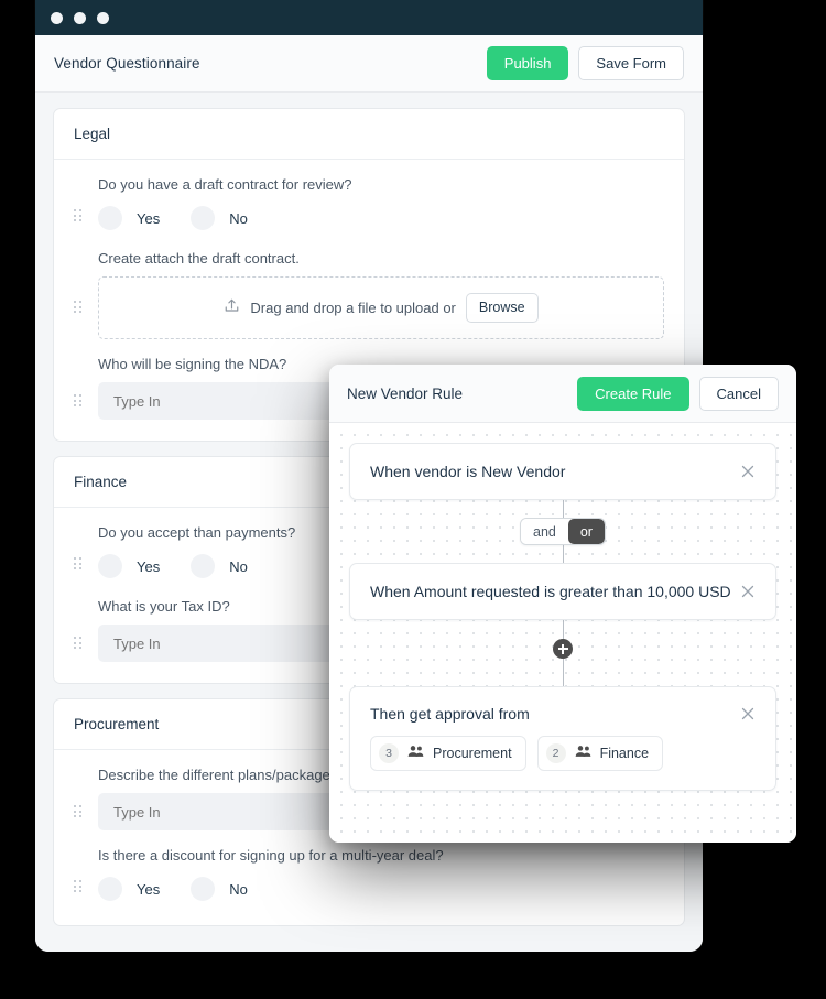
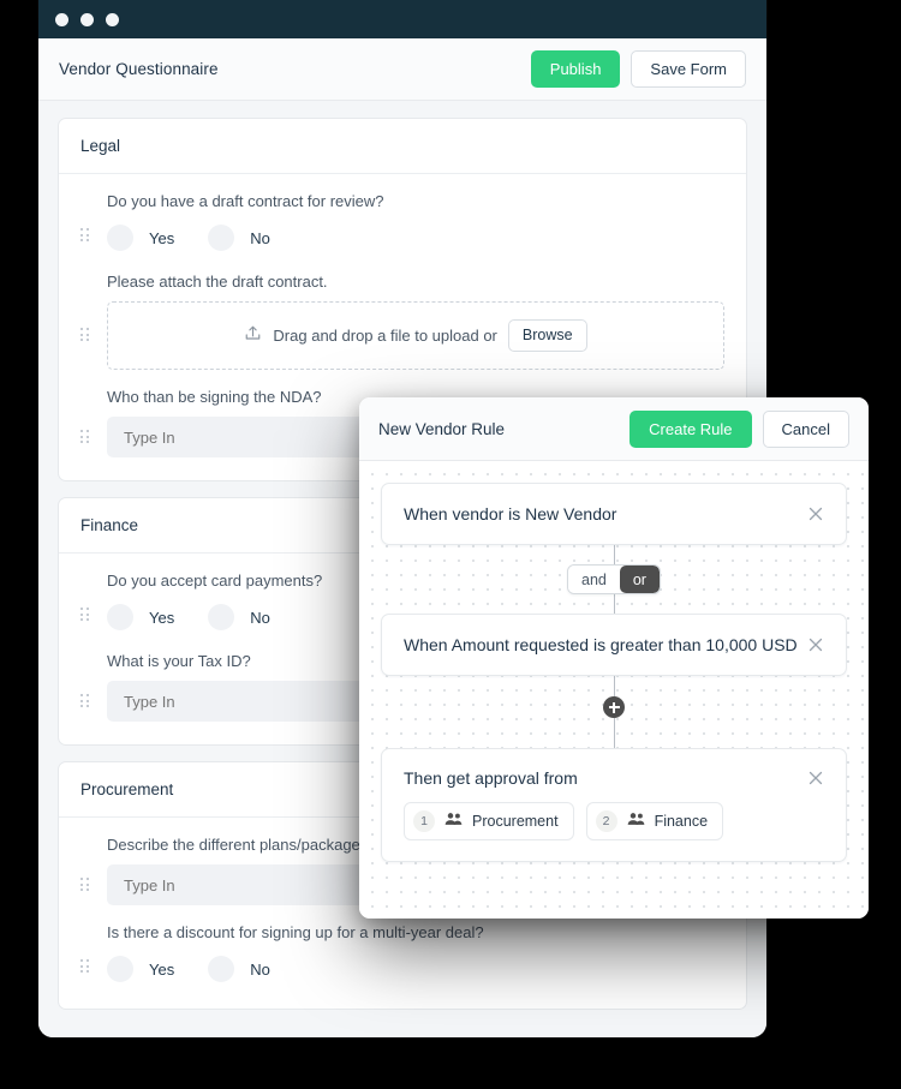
  Vendor Questionnaire
  Publish
  Save Form
  Legal
  Do you have a draft contract for review?
  Yes
  No
- Create attach the draft contract.
+ Please attach the draft contract.
  Drag and drop a file to upload or
  Browse
- Who will be signing the NDA?
+ Who than be signing the NDA?
  Type In
  Finance
- Do you accept than payments?
+ Do you accept card payments?
  Yes
  No
  What is your Tax ID?
  Type In
  Procurement
  Describe the different plans/package
  Type In
  Is there a discount for signing up for a multi-year deal?
  Yes
  No
  New Vendor Rule
  Create Rule
  Cancel
  When vendor is New Vendor
  and
  or
  When Amount requested is greater than 10,000 USD
  Then get approval from
- 3
+ 1
  Procurement
  2
  Finance
